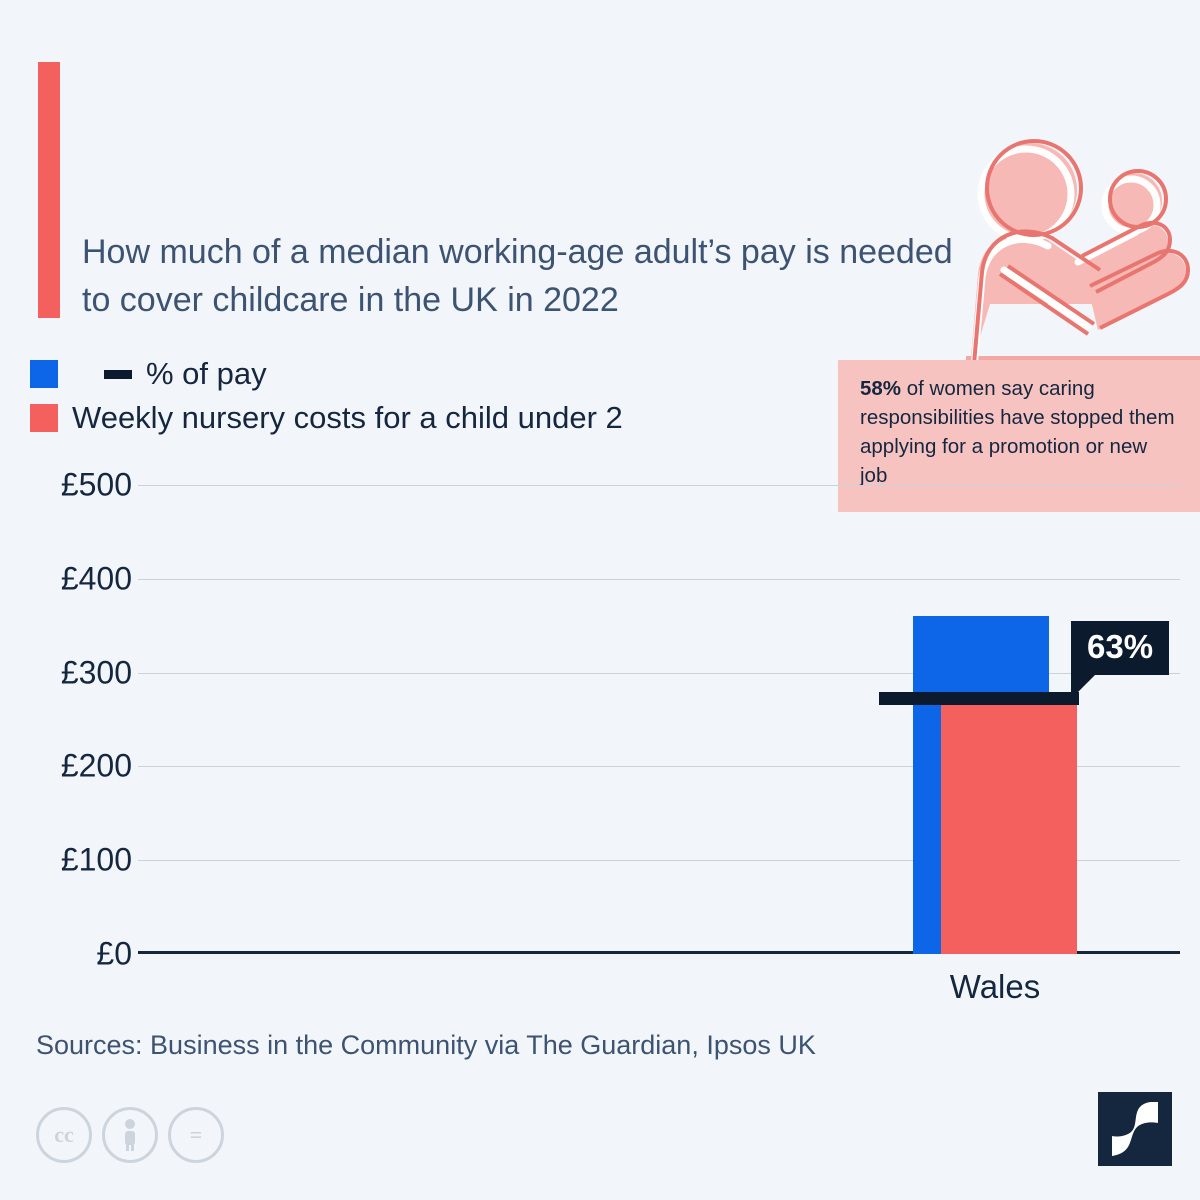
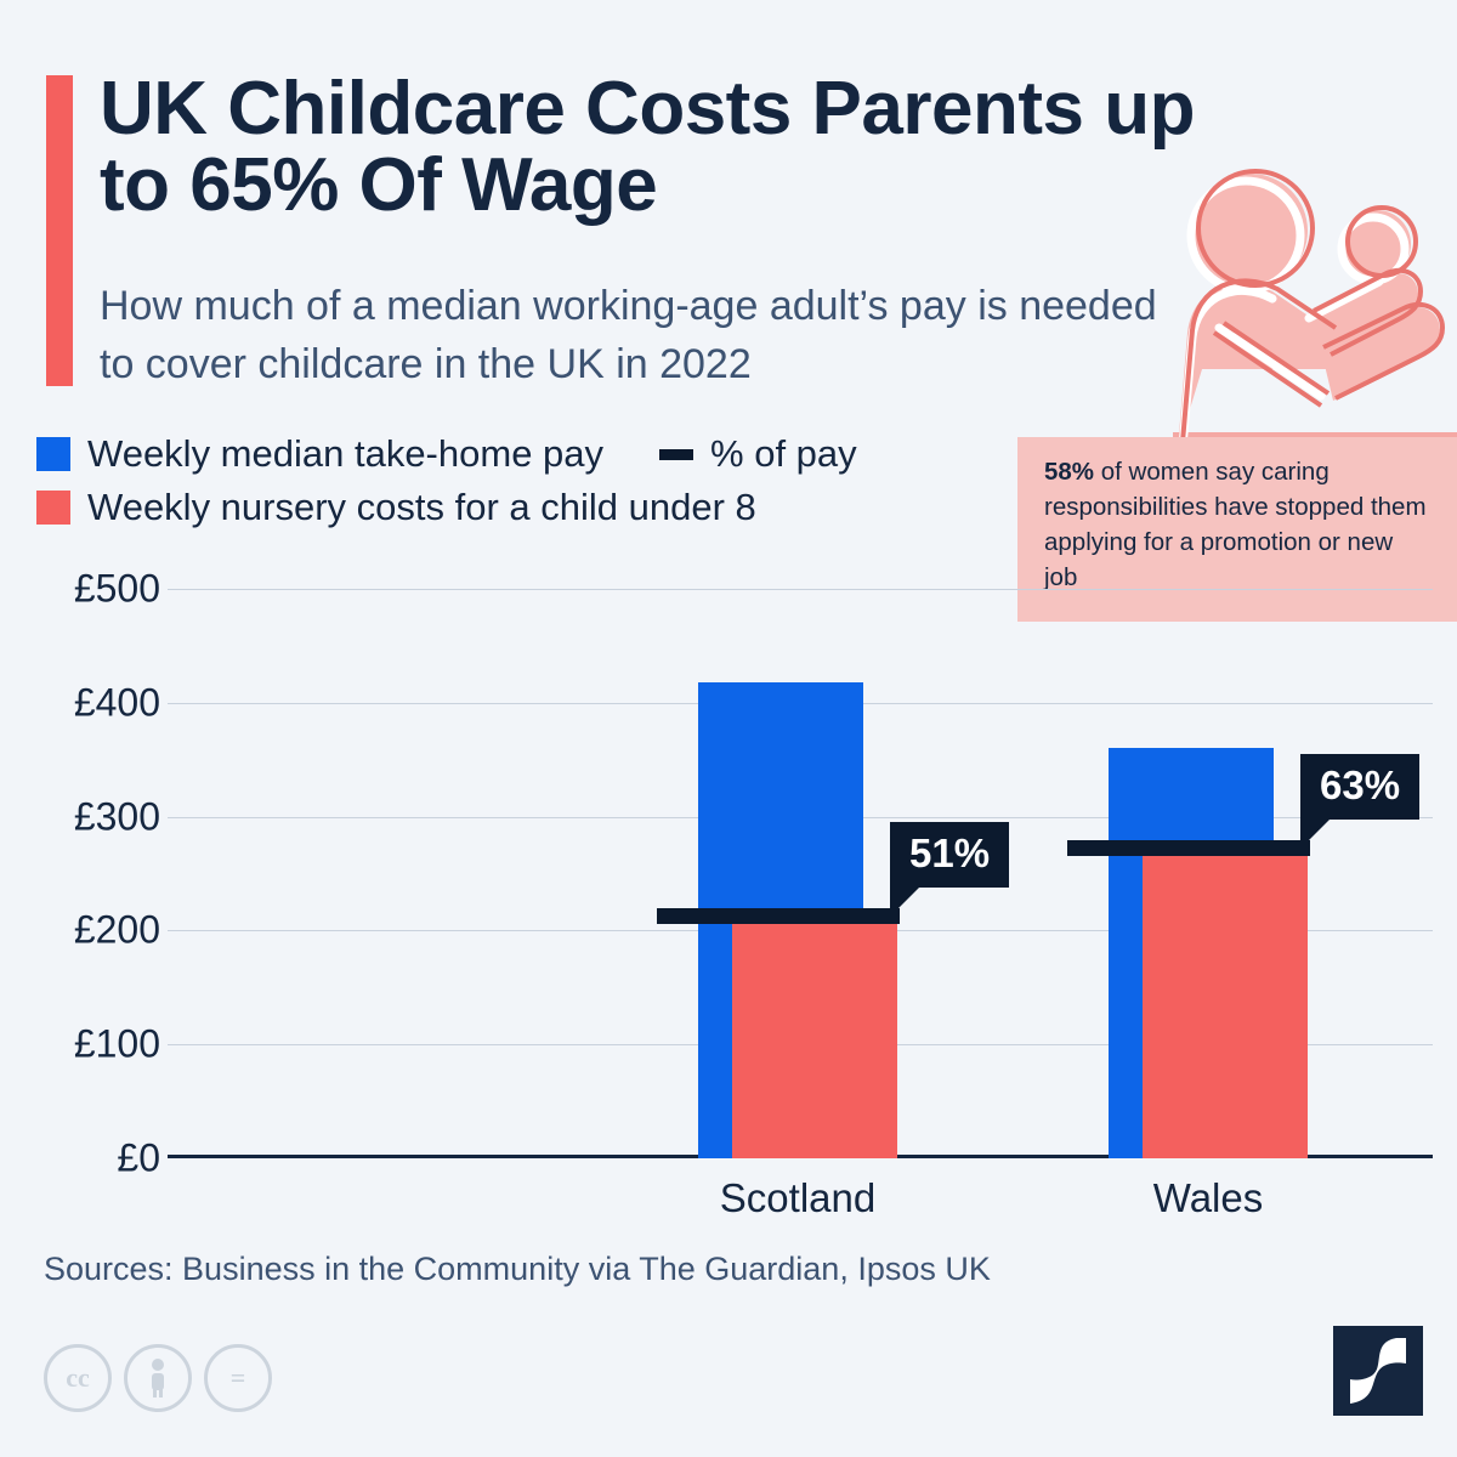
+ UK Childcare Costs Parents up to 65% Of Wage
  How much of a median working-age adult’s pay is needed to cover childcare in the UK in 2022
+ Weekly median take-home pay
  % of pay
- Weekly nursery costs for a child under 2
+ Weekly nursery costs for a child under 8
  58% of women say caring responsibilities have stopped them applying for a promotion or new job
  £0
  £100
  £200
  £300
  £400
  £500
+ 51%
+ Scotland
  63%
  Wales
  Sources: Business in the Community via The Guardian, Ipsos UK
  cc
  =
